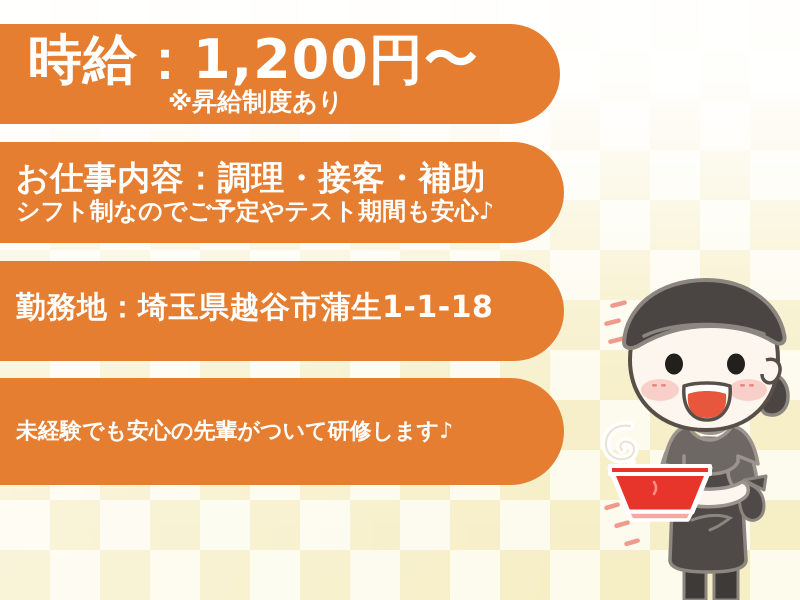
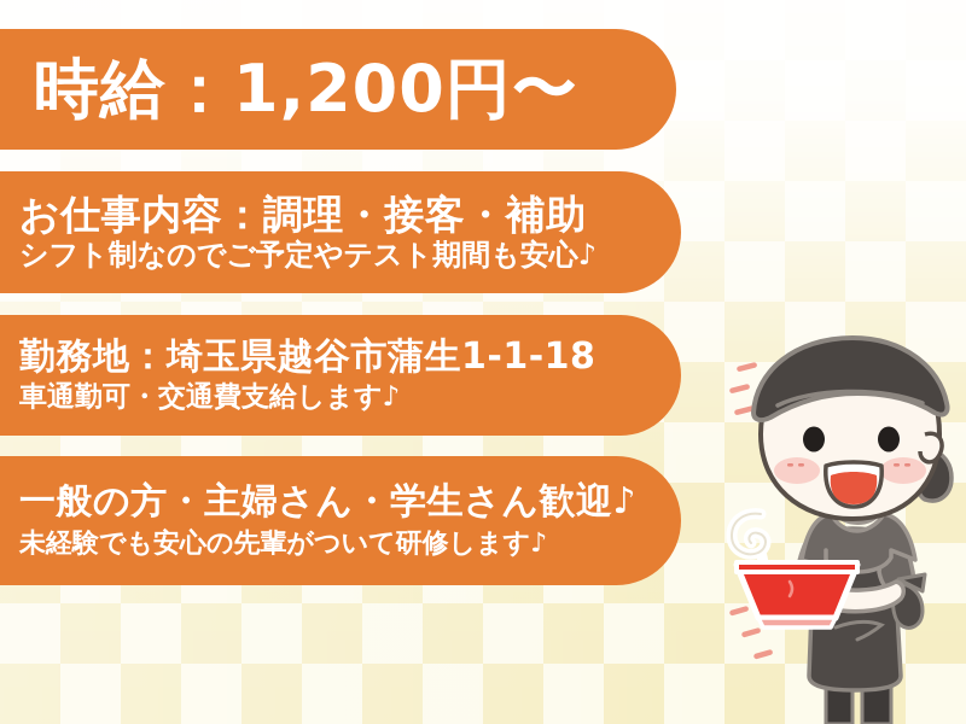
  時給：1,200円〜
- ※昇給制度あり
  お仕事内容：調理・接客・補助
  シフト制なのでご予定やテスト期間も安心♪
  勤務地：埼玉県越谷市蒲生1-1-18
+ 車通勤可・交通費支給します♪
+ 一般の方・主婦さん・学生さん歓迎♪
  未経験でも安心の先輩がついて研修します♪
